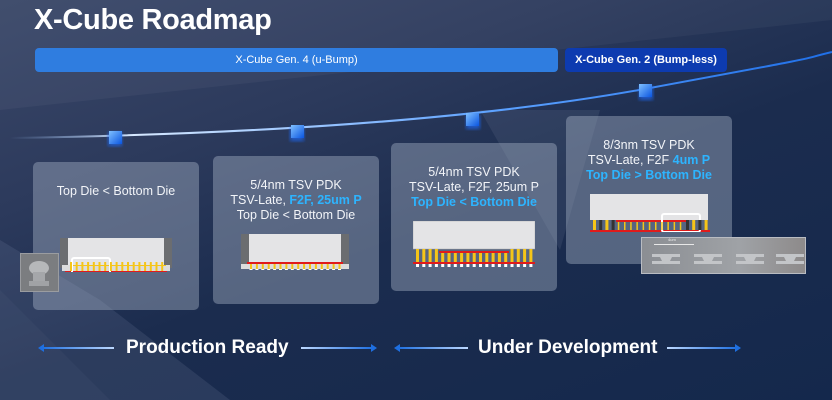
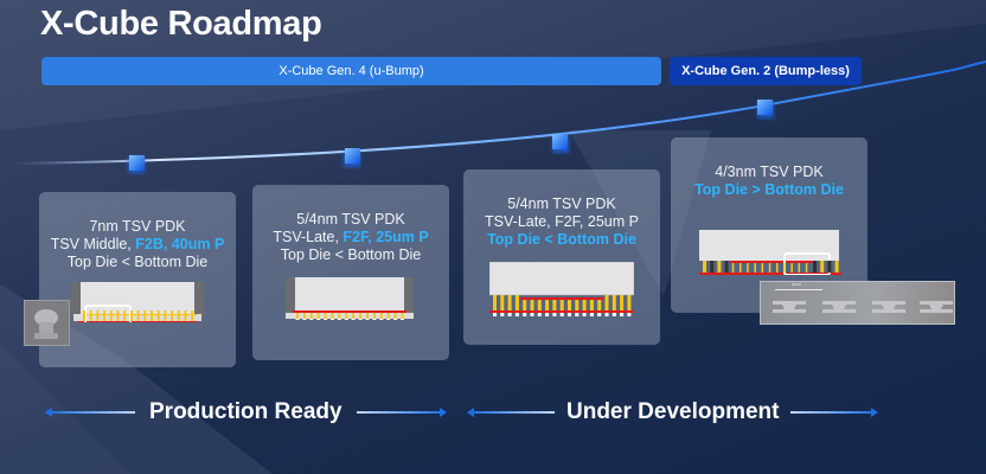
  X-Cube Roadmap
  X-Cube Gen. 4 (u-Bump)
  X-Cube Gen. 2 (Bump-less)
+ 7nm TSV PDK
+ TSV Middle, F2B, 40um P
  Top Die < Bottom Die
  5/4nm TSV PDK
  TSV-Late, F2F, 25um P
  Top Die < Bottom Die
  5/4nm TSV PDK
  TSV-Late, F2F, 25um P
  Top Die < Bottom Die
- 8/3nm TSV PDK
+ 4/3nm TSV PDK
- TSV-Late, F2F 4um P
  Top Die > Bottom Die
  Production Ready
  Under Development
